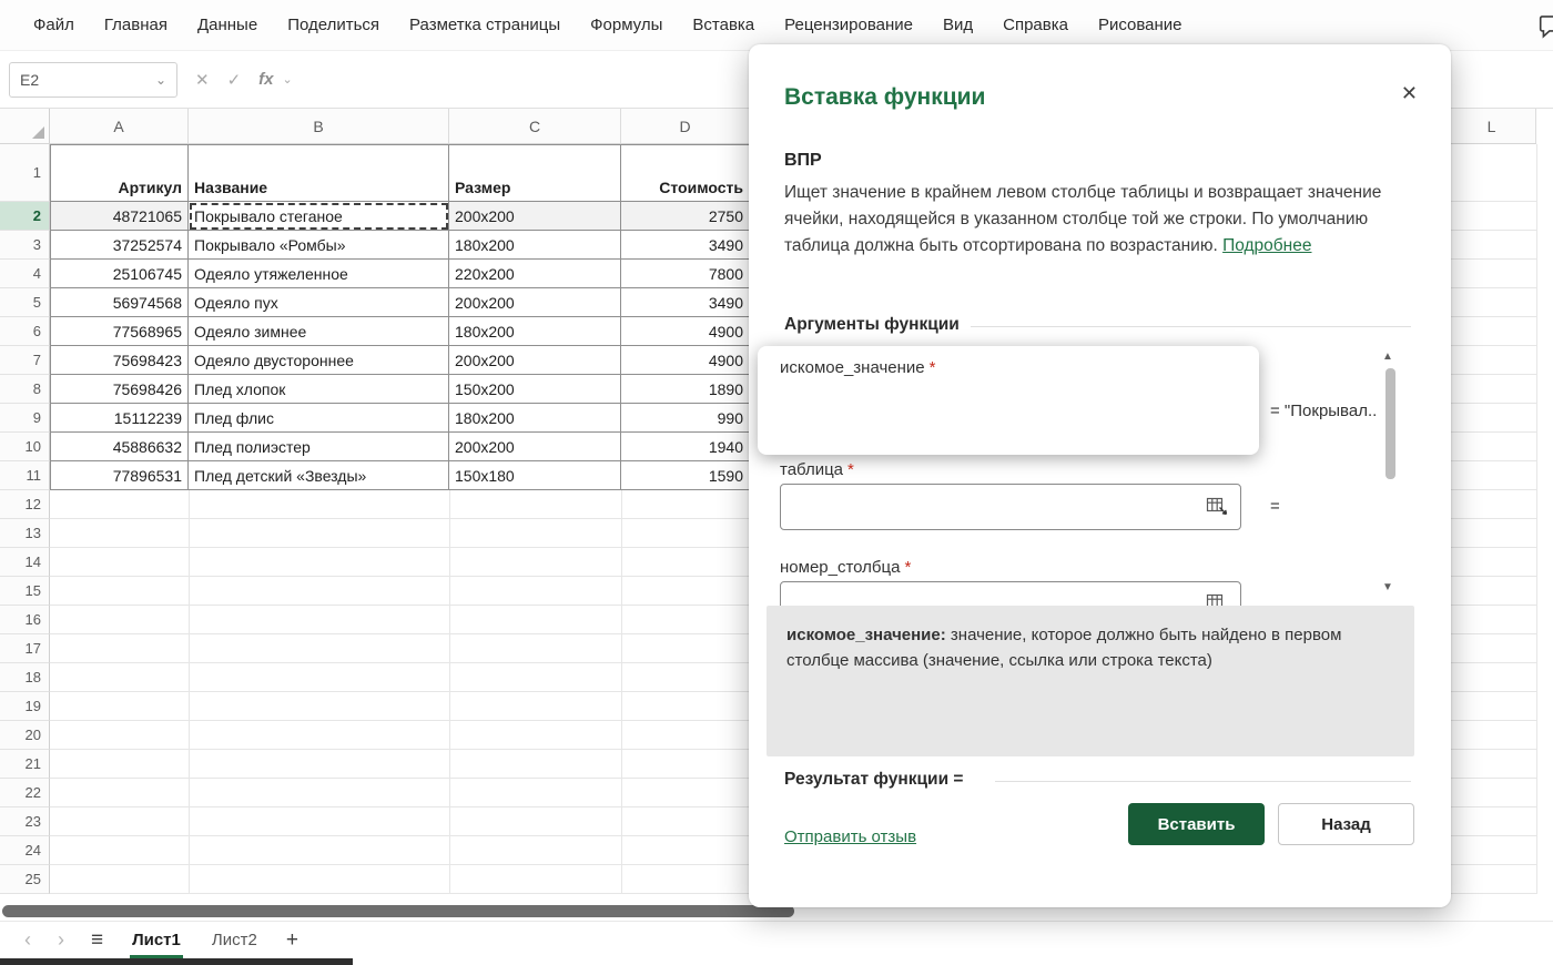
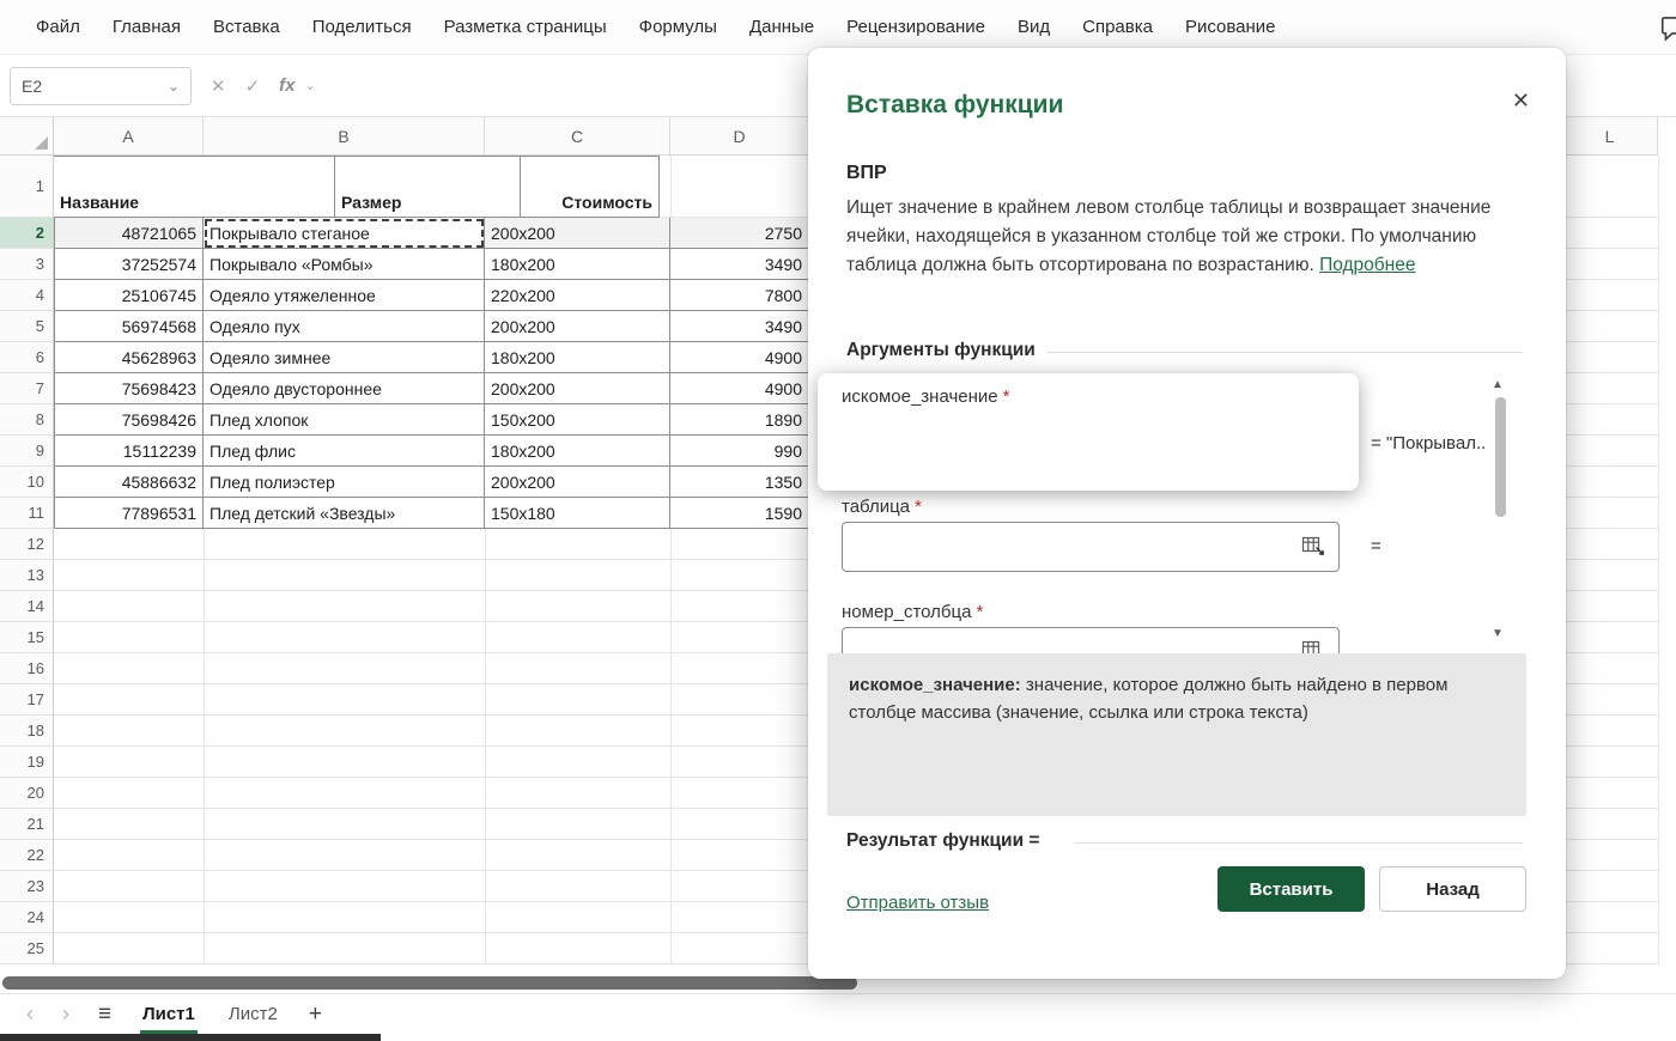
  Файл
  Главная
- Данные
+ Вставка
  Поделиться
  Разметка страницы
  Формулы
- Вставка
+ Данные
  Рецензирование
  Вид
  Справка
  Рисование
  E2
  ⌄
  ✕
  ✓
  fx
  ⌄
  A
  B
  C
  D
  L
  1
  2
  3
  4
  5
  6
  7
  8
  9
  10
  11
  12
  13
  14
  15
  16
  17
  18
  19
  20
  21
  22
  23
  24
  25
- Артикул
  Название
  Размер
  Стоимость
  48721065
  Покрывало стеганое
  200x200
  2750
  37252574
  Покрывало «Ромбы»
  180x200
  3490
  25106745
  Одеяло утяжеленное
  220x200
  7800
  56974568
  Одеяло пух
  200x200
  3490
- 77568965
+ 45628963
  Одеяло зимнее
  180x200
  4900
  75698423
  Одеяло двустороннее
  200x200
  4900
  75698426
  Плед хлопок
  150x200
  1890
  15112239
  Плед флис
  180x200
  990
  45886632
  Плед полиэстер
  200x200
- 1940
+ 1350
  77896531
  Плед детский «Звезды»
  150x180
  1590
  ‹
  ›
  ≡
  Лист1
  Лист2
  +
  Вставка функции
  ✕
  ВПР
  Ищет значение в крайнем левом столбце таблицы и возвращает значение ячейки, находящейся в указанном столбце той же строки. По умолчанию таблица должна быть отсортирована по возрастанию. Подробнее
  Аргументы функции
  искомое_значение *
  = "Покрывал..
  ▲
  ▼
  таблица *
  =
  номер_столбца *
  искомое_значение: значение, которое должно быть найдено в первом столбце массива (значение, ссылка или строка текста)
  Результат функции =
  Отправить отзыв
  Вставить
  Назад
